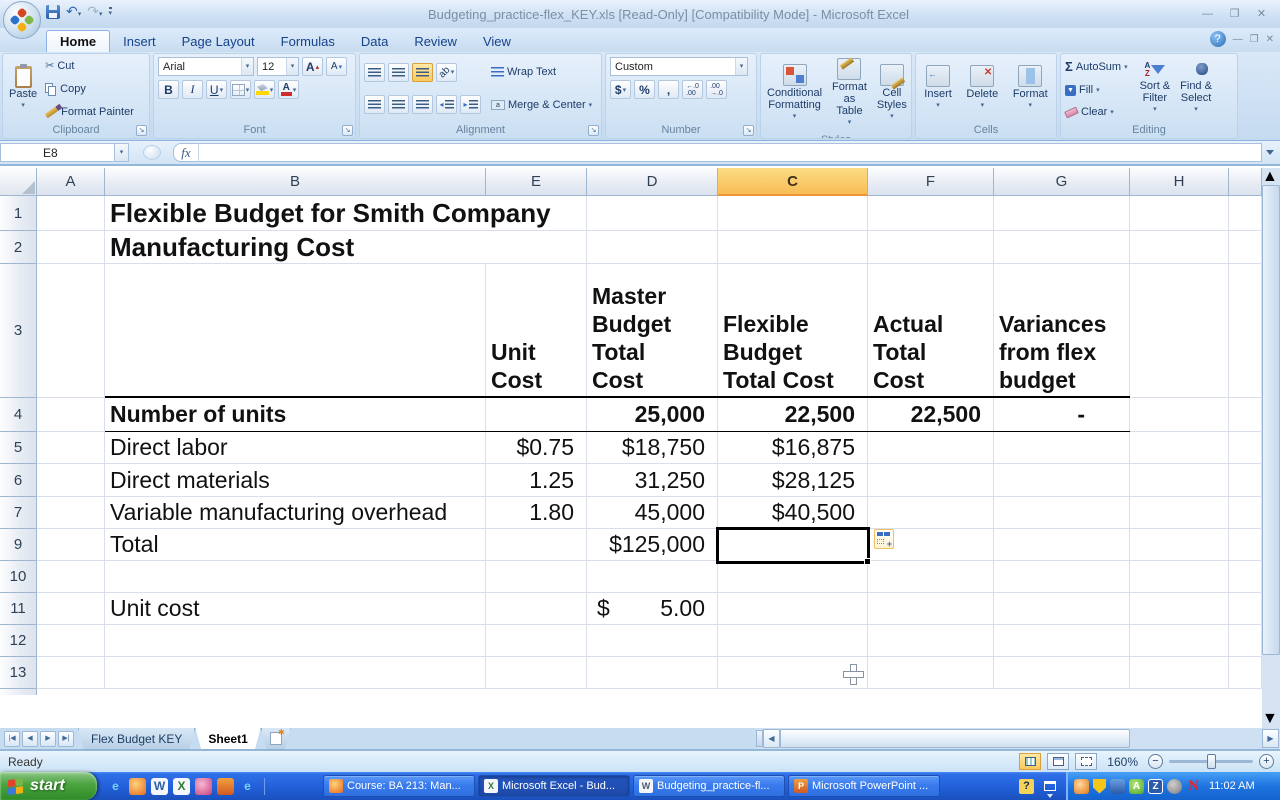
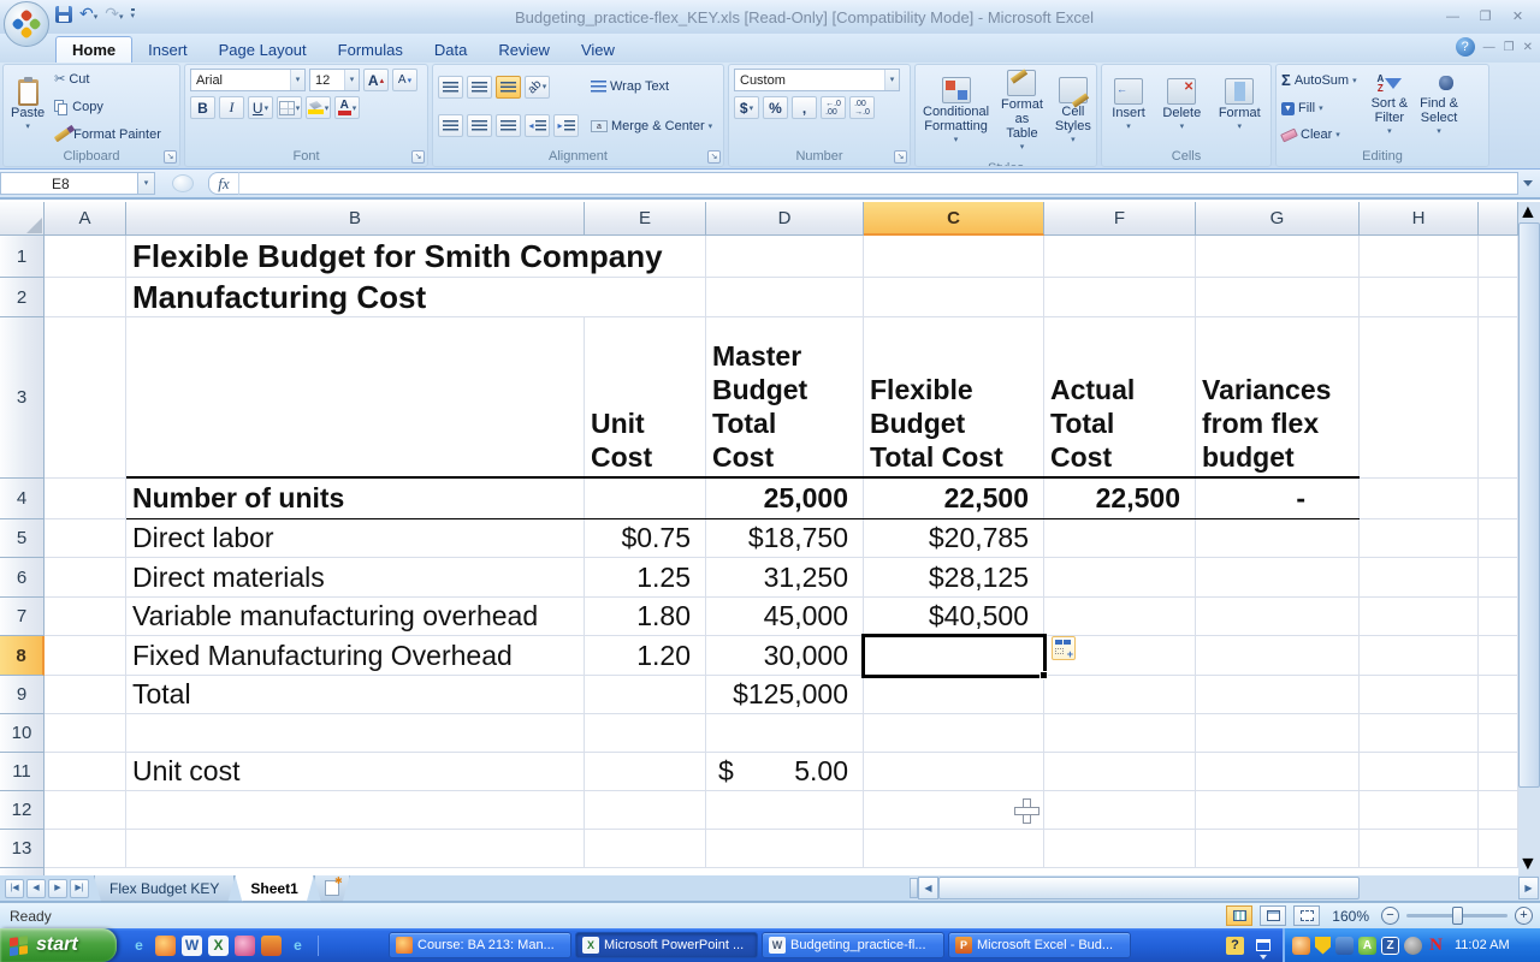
  Budgeting_practice-flex_KEY.xls [Read-Only] [Compatibility Mode] - Microsoft Excel
  —
  ❐
  ✕
  Home
  Insert
  Page Layout
  Formulas
  Data
  Review
  View
  ?
  —
  ❐
  ✕
  Paste
  ✂
  Cut
  Copy
  Format Painter
  Clipboard
  Arial
  12
  A
  A
  B
  I
  U
  A
  Font
  ◂
  ▸
  Wrap Text
  Merge & Center
  Alignment
  Custom
  $
  %
  ,
  Number
  Conditional
  Formatting
  Format
  as Table
  Cell
  Styles
  Insert
  Delete
  Format
  Cells
  Σ
  AutoSum
  Fill
  Clear
  A
  Z
  Sort &
  Filter
  Find &
  Select
  Editing
  E8
  fx
  A
  B
  E
  D
  C
  F
  G
  H
  1
  Flexible Budget for Smith Company
  2
  Manufacturing Cost
  3
  Unit
  Cost
  Master
  Budget
  Total
  Cost
  Flexible
  Budget
  Total Cost
  Actual
  Total
  Cost
  Variances
  from flex
  budget
  4
  Number of units
  25,000
  22,500
  22,500
  -
  5
  Direct labor
  $0.75
  $18,750
- $16,875
+ $20,785
  6
  Direct materials
  1.25
  31,250
  $28,125
  7
  Variable manufacturing overhead
  1.80
  45,000
  $40,500
+ 8
+ Fixed Manufacturing Overhead
+ 1.20
+ 30,000
  9
  Total
  $125,000
  10
  11
  Unit cost
  $
  5.00
  12
  13
  +
  ▲
  ▼
  Flex Budget KEY
  Sheet1
  ◀
  ▶
  Ready
  160%
  −
  +
  start
  e
  W
  X
  e
  Course: BA 213: Man...
  X
- Microsoft Excel - Bud...
+ Microsoft PowerPoint ...
  W
  Budgeting_practice-fl...
  P
- Microsoft PowerPoint ...
+ Microsoft Excel - Bud...
  ?
  A
  Z
  N
  11:02 AM
